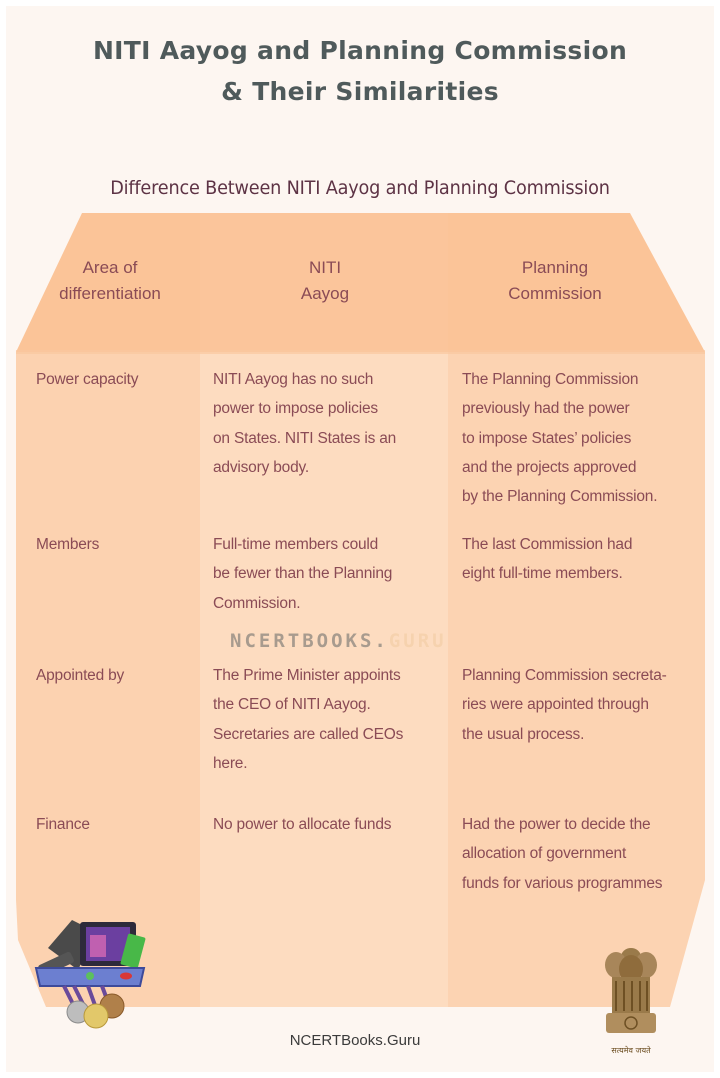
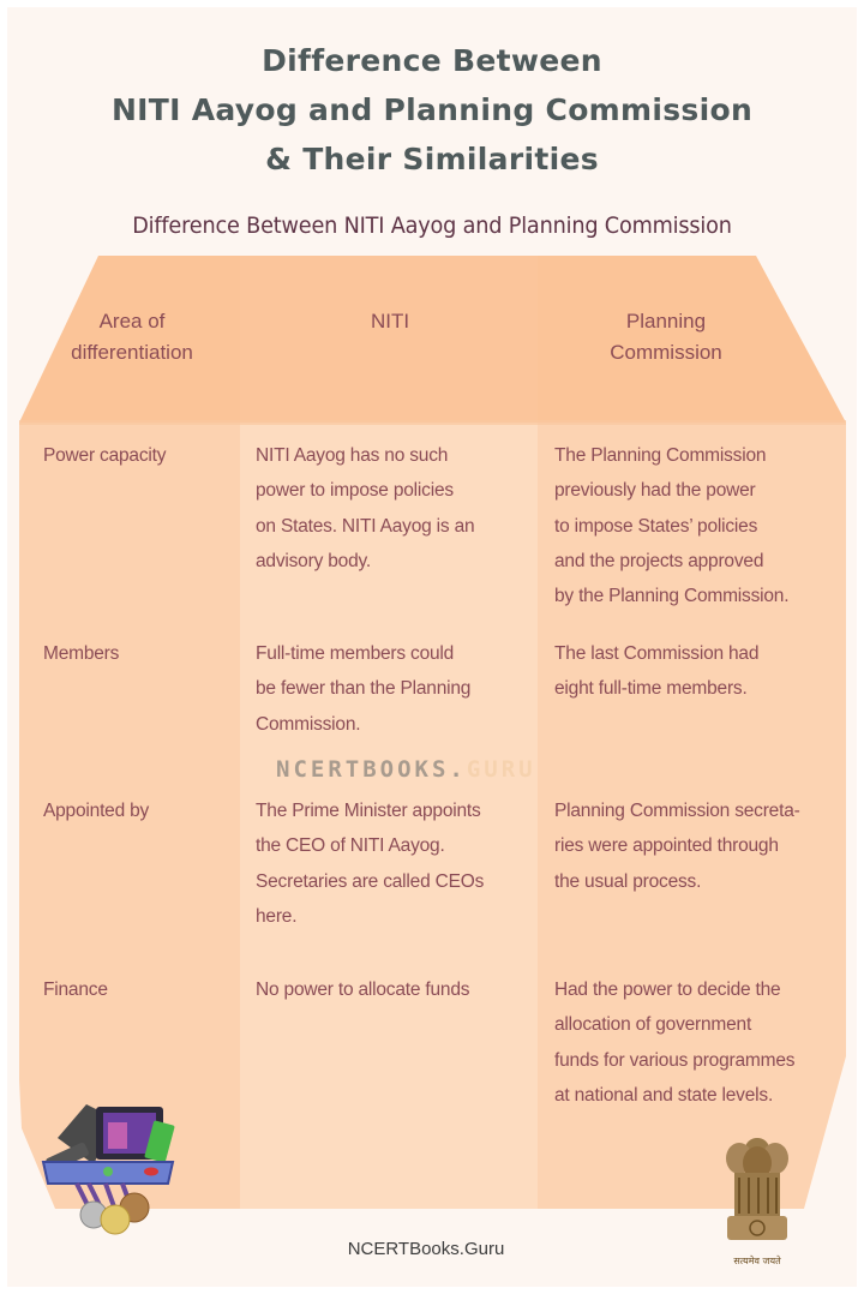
+ Difference Between
  NITI Aayog and Planning Commission
  & Their Similarities
  Difference Between NITI Aayog and Planning Commission
  Area of
  differentiation
  NITI
- Aayog
  Planning
  Commission
  Power capacity
  NITI Aayog has no such
  power to impose policies
- on States. NITI States is an
+ on States. NITI Aayog is an
  advisory body.
  The Planning Commission
  previously had the power
  to impose States’ policies
  and the projects approved
  by the Planning Commission.
  Members
  Full-time members could
  be fewer than the Planning
  Commission.
  The last Commission had
  eight full-time members.
  NCERTBOOKS.
  Appointed by
  The Prime Minister appoints
  the CEO of NITI Aayog.
  Secretaries are called CEOs
  here.
  Planning Commission secreta-
  ries were appointed through
  the usual process.
  Finance
  No power to allocate funds
  Had the power to decide the
  allocation of government
  funds for various programmes
+ at national and state levels.
  सत्यमेव जयते
  NCERTBooks.Guru
